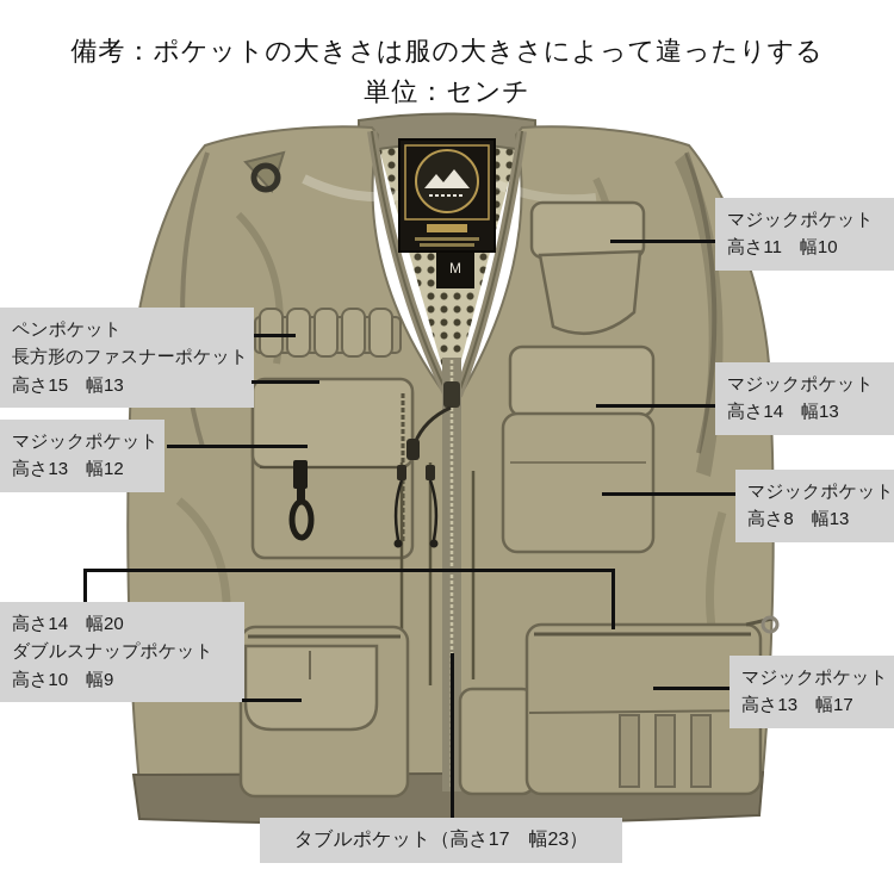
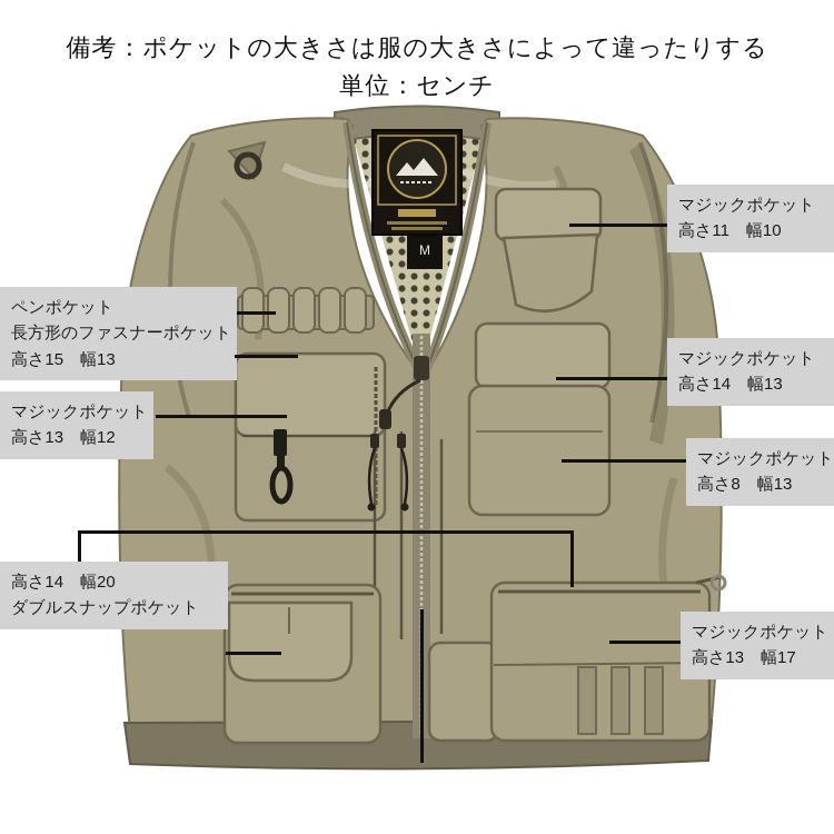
  備考：ポケットの大きさは服の大きさによって違ったりする
  単位：センチ
  M
  マジックポケット
  高さ11 幅10
  マジックポケット
  高さ14 幅13
  マジックポケット
  高さ8 幅13
  マジックポケット
  高さ13 幅17
  ペンポケット
  長方形のファスナーポケット
  高さ15 幅13
  マジックポケット
  高さ13 幅12
  高さ14 幅20
  ダブルスナップポケット
- 高さ10 幅9
- タブルポケット（高さ17 幅23）
